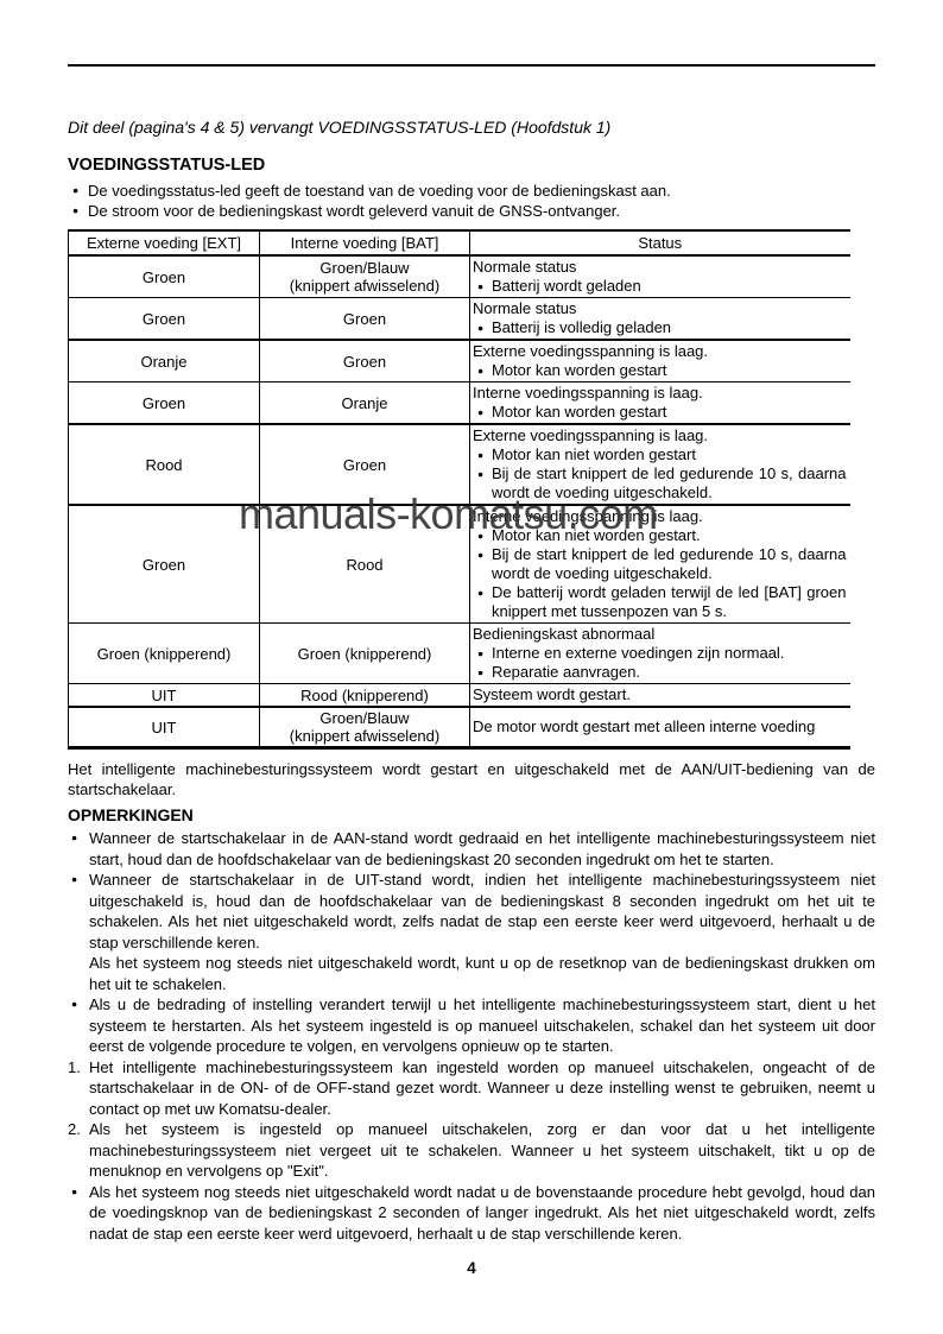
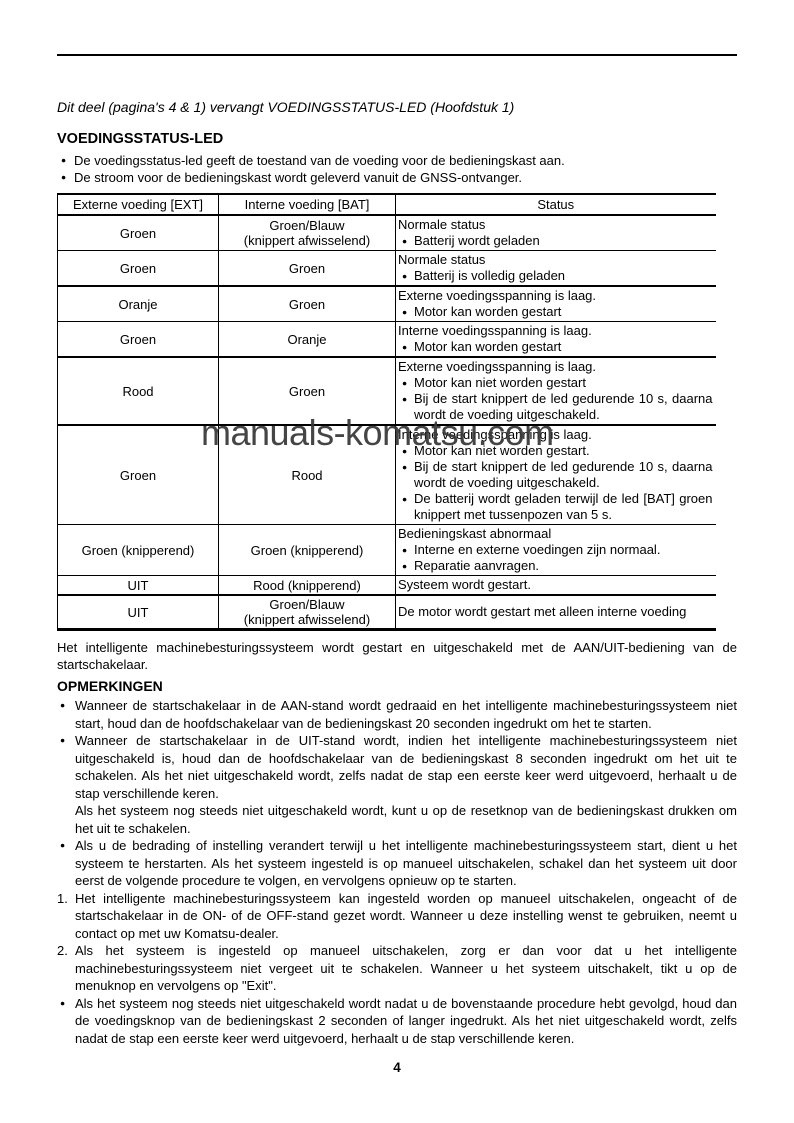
- Dit deel (pagina's 4 & 5) vervangt VOEDINGSSTATUS-LED (Hoofdstuk 1)
+ Dit deel (pagina's 4 & 1) vervangt VOEDINGSSTATUS-LED (Hoofdstuk 1)
  VOEDINGSSTATUS-LED
  ●
  De voedingsstatus-led geeft de toestand van de voeding voor de bedieningskast aan.
  ●
  De stroom voor de bedieningskast wordt geleverd vanuit de GNSS-ontvanger.
  Externe voeding [EXT]	Interne voeding [BAT]	Status
  Groen	Groen/Blauw(knippert afwisselend)	Normale status● Batterij wordt geladen
  Groen	Groen	Normale status● Batterij is volledig geladen
  Oranje	Groen	Externe voedingsspanning is laag.● Motor kan worden gestart
  Groen	Oranje	Interne voedingsspanning is laag.● Motor kan worden gestart
  Rood	Groen	Externe voedingsspanning is laag.● Motor kan niet worden gestart● Bij de start knippert de led gedurende 10 s, daarna wordt de voeding uitgeschakeld.
  Groen	Rood	Interne voedingsspanning is laag.● Motor kan niet worden gestart.● Bij de start knippert de led gedurende 10 s, daarna wordt de voeding uitgeschakeld.● De batterij wordt geladen terwijl de led [BAT] groen knippert met tussenpozen van 5 s.
  Groen (knipperend)	Groen (knipperend)	Bedieningskast abnormaal● Interne en externe voedingen zijn normaal.● Reparatie aanvragen.
  UIT	Rood (knipperend)	Systeem wordt gestart.
  UIT	Groen/Blauw(knippert afwisselend)	De motor wordt gestart met alleen interne voeding
  Het intelligente machinebesturingssysteem wordt gestart en uitgeschakeld met de AAN/UIT-bediening van de startschakelaar.
  OPMERKINGEN
  ●
  Wanneer de startschakelaar in de AAN-stand wordt gedraaid en het intelligente machinebesturingssysteem niet start, houd dan de hoofdschakelaar van de bedieningskast 20 seconden ingedrukt om het te starten.
  ●
  Wanneer de startschakelaar in de UIT-stand wordt, indien het intelligente machinebesturingssysteem niet uitgeschakeld is, houd dan de hoofdschakelaar van de bedieningskast 8 seconden ingedrukt om het uit te schakelen. Als het niet uitgeschakeld wordt, zelfs nadat de stap een eerste keer werd uitgevoerd, herhaalt u de stap verschillende keren.
  Als het systeem nog steeds niet uitgeschakeld wordt, kunt u op de resetknop van de bedieningskast drukken om het uit te schakelen.
  ●
  Als u de bedrading of instelling verandert terwijl u het intelligente machinebesturingssysteem start, dient u het systeem te herstarten. Als het systeem ingesteld is op manueel uitschakelen, schakel dan het systeem uit door eerst de volgende procedure te volgen, en vervolgens opnieuw op te starten.
  1.
  Het intelligente machinebesturingssysteem kan ingesteld worden op manueel uitschakelen, ongeacht of de startschakelaar in de ON- of de OFF-stand gezet wordt. Wanneer u deze instelling wenst te gebruiken, neemt u contact op met uw Komatsu-dealer.
  2.
  Als het systeem is ingesteld op manueel uitschakelen, zorg er dan voor dat u het intelligente machinebesturingssysteem niet vergeet uit te schakelen. Wanneer u het systeem uitschakelt, tikt u op de menuknop en vervolgens op "Exit".
  ●
  Als het systeem nog steeds niet uitgeschakeld wordt nadat u de bovenstaande procedure hebt gevolgd, houd dan de voedingsknop van de bedieningskast 2 seconden of langer ingedrukt. Als het niet uitgeschakeld wordt, zelfs nadat de stap een eerste keer werd uitgevoerd, herhaalt u de stap verschillende keren.
  manuals-komatsu.com
  4
